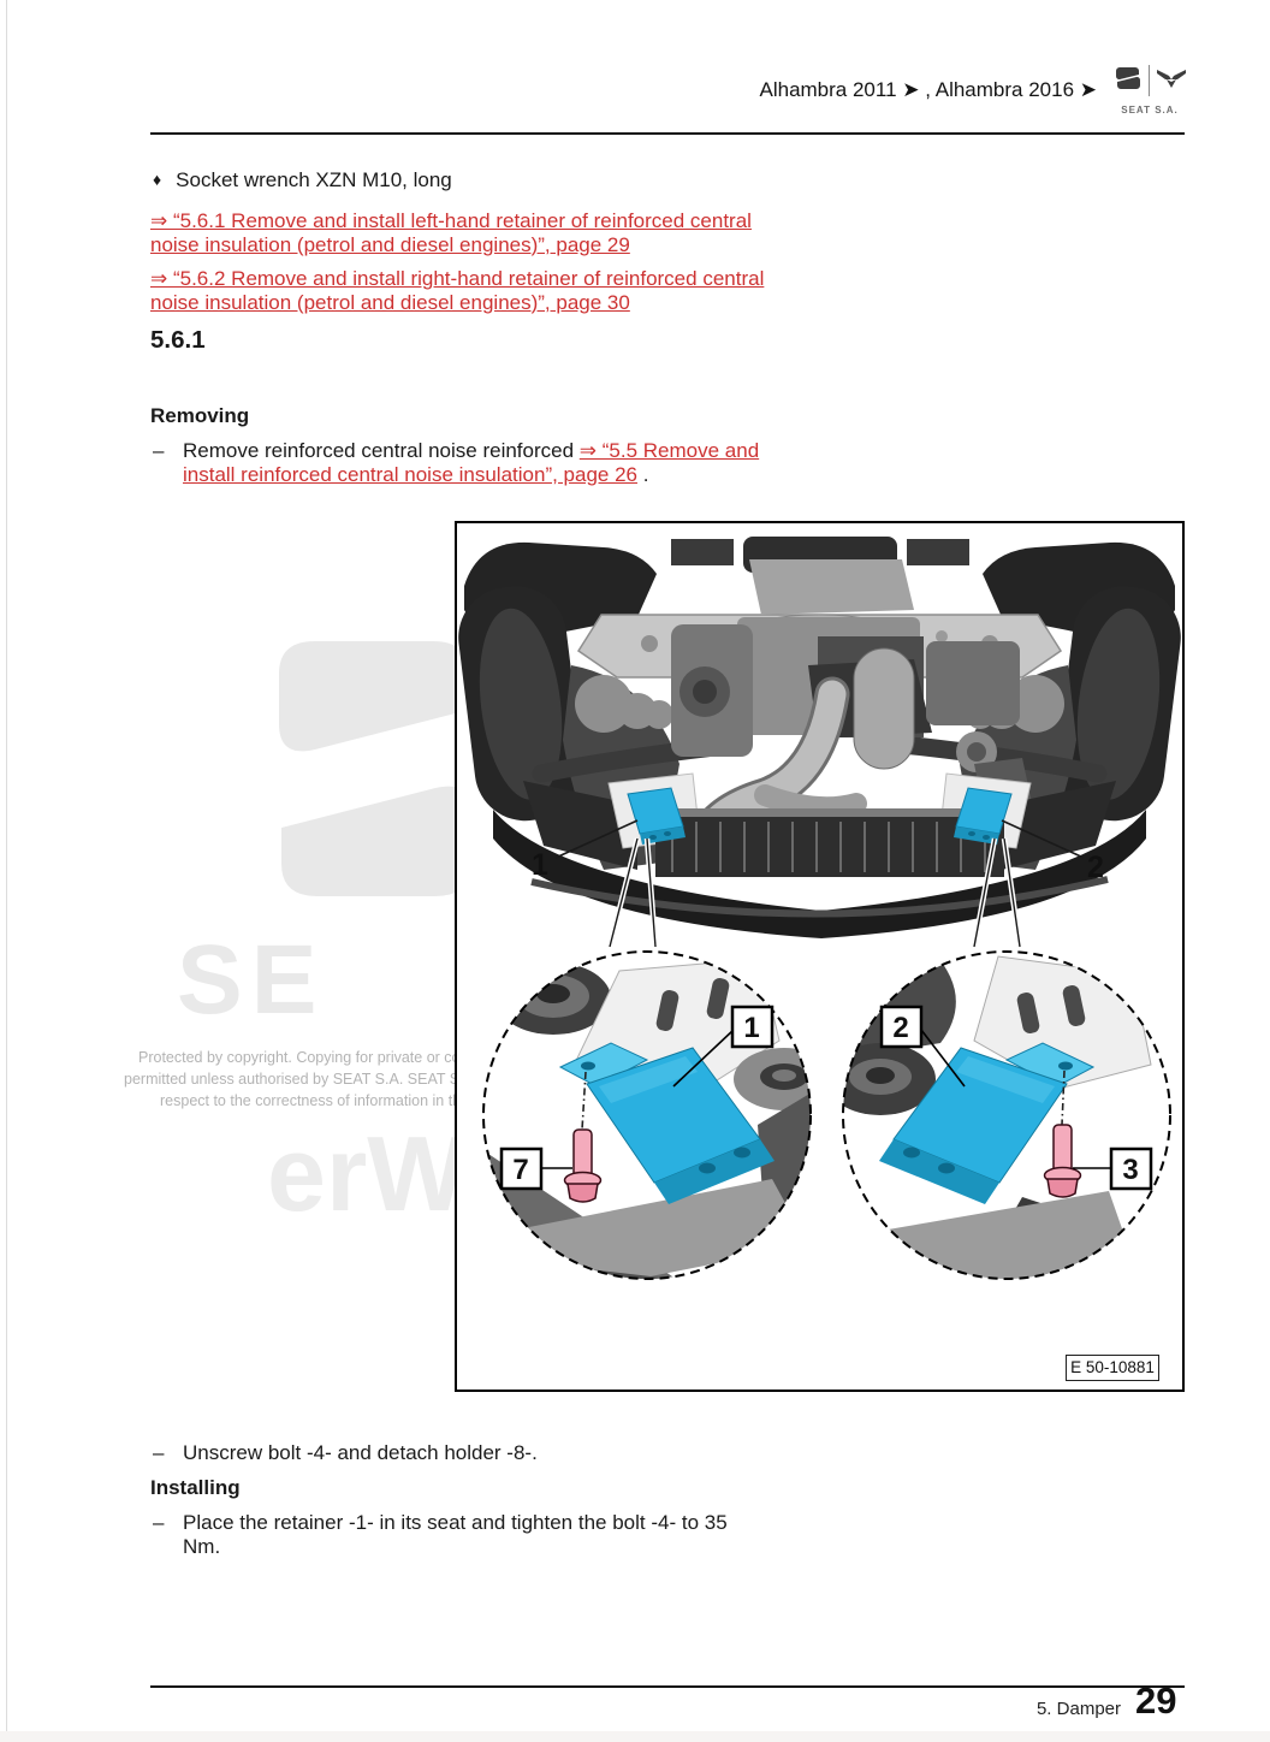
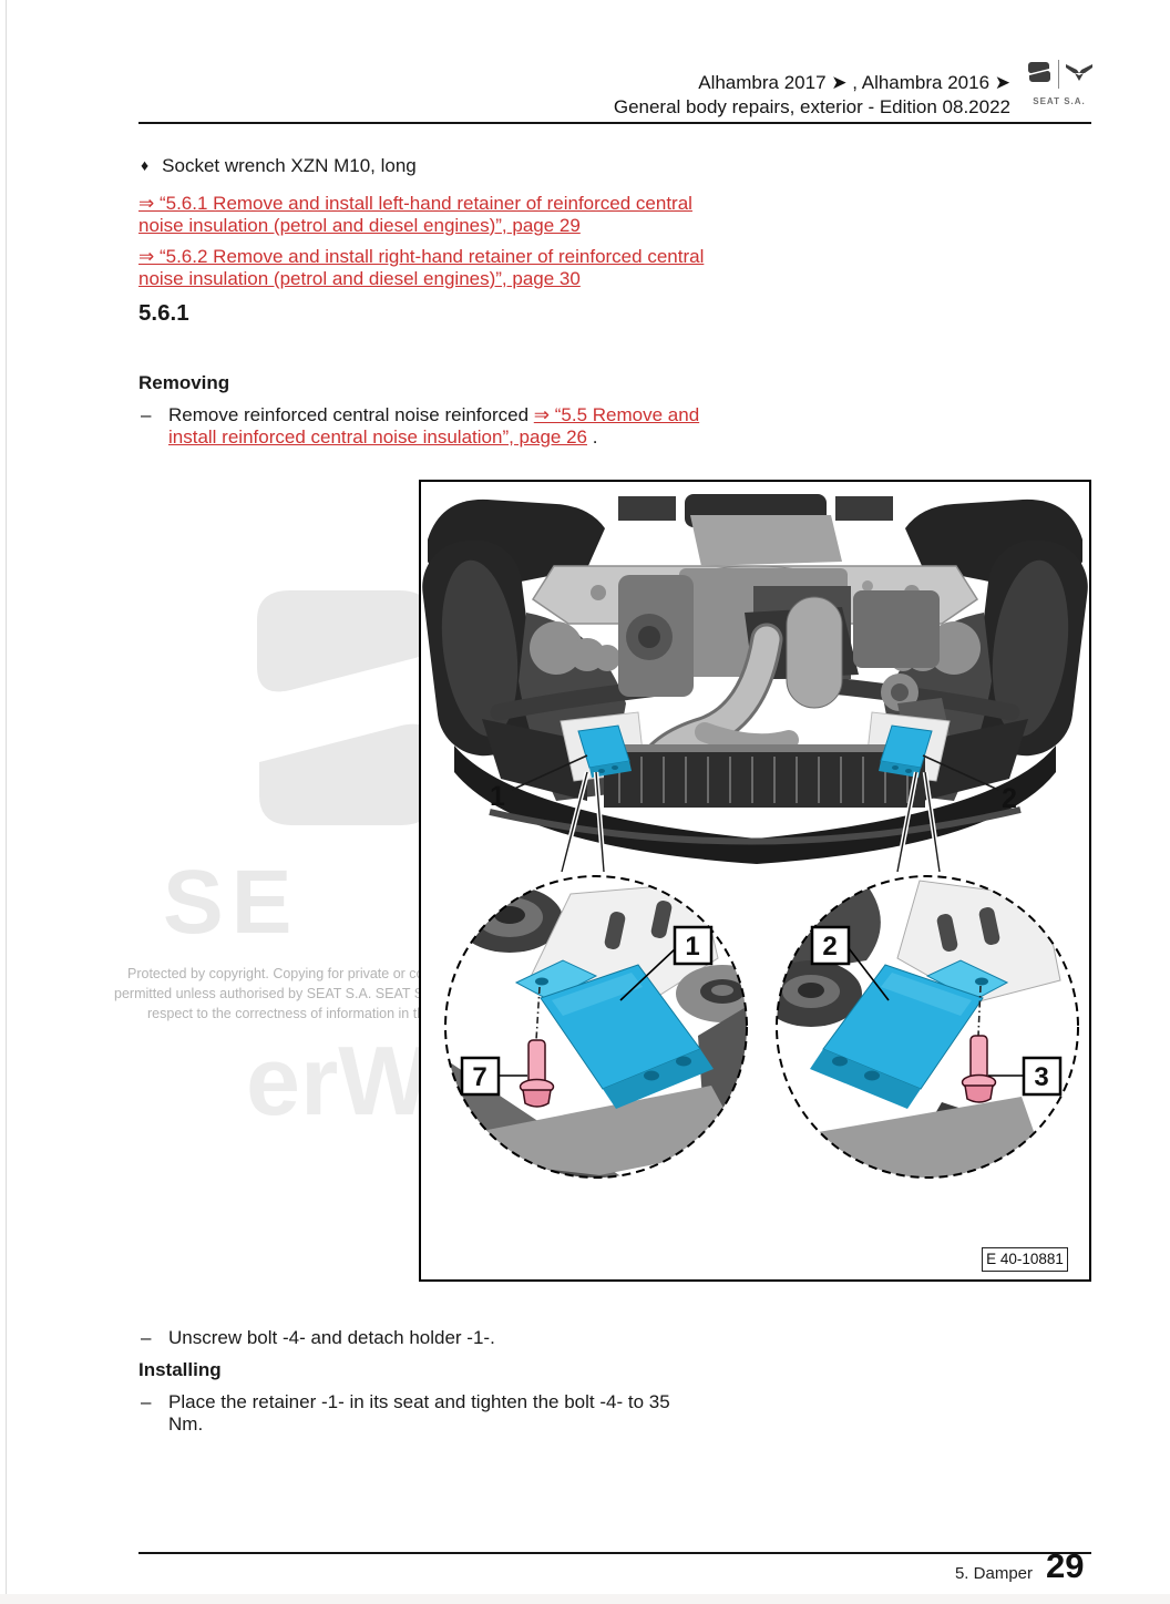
- Alhambra 2011 ➤ , Alhambra 2016 ➤
+ Alhambra 2017 ➤ , Alhambra 2016 ➤
+ General body repairs, exterior - Edition 08.2022
  SEAT S.A.
  ♦ Socket wrench XZN M10, long
  ⇒ “5.6.1 Remove and install left-hand retainer of reinforced central noise insulation (petrol and diesel engines)”, page 29
  ⇒ “5.6.2 Remove and install right-hand retainer of reinforced central noise insulation (petrol and diesel engines)”, page 30
  5.6.1
  Removing
  –
  Remove reinforced central noise reinforced ⇒ “5.5 Remove and install reinforced central noise insulation”, page 26 .
  Protected by copyright. Copying for private or c
  permitted unless authorised by SEAT S.A. SEAT
  respect to the correctness of information in t
  erW
  1
  2
  1
  7
  2
  3
- E 50-10881
+ E 40-10881
  –
- Unscrew bolt -4- and detach holder -8-.
+ Unscrew bolt -4- and detach holder -1-.
  Installing
  –
  Place the retainer -1- in its seat and tighten the bolt -4- to 35 Nm.
  5. Damper
  29
